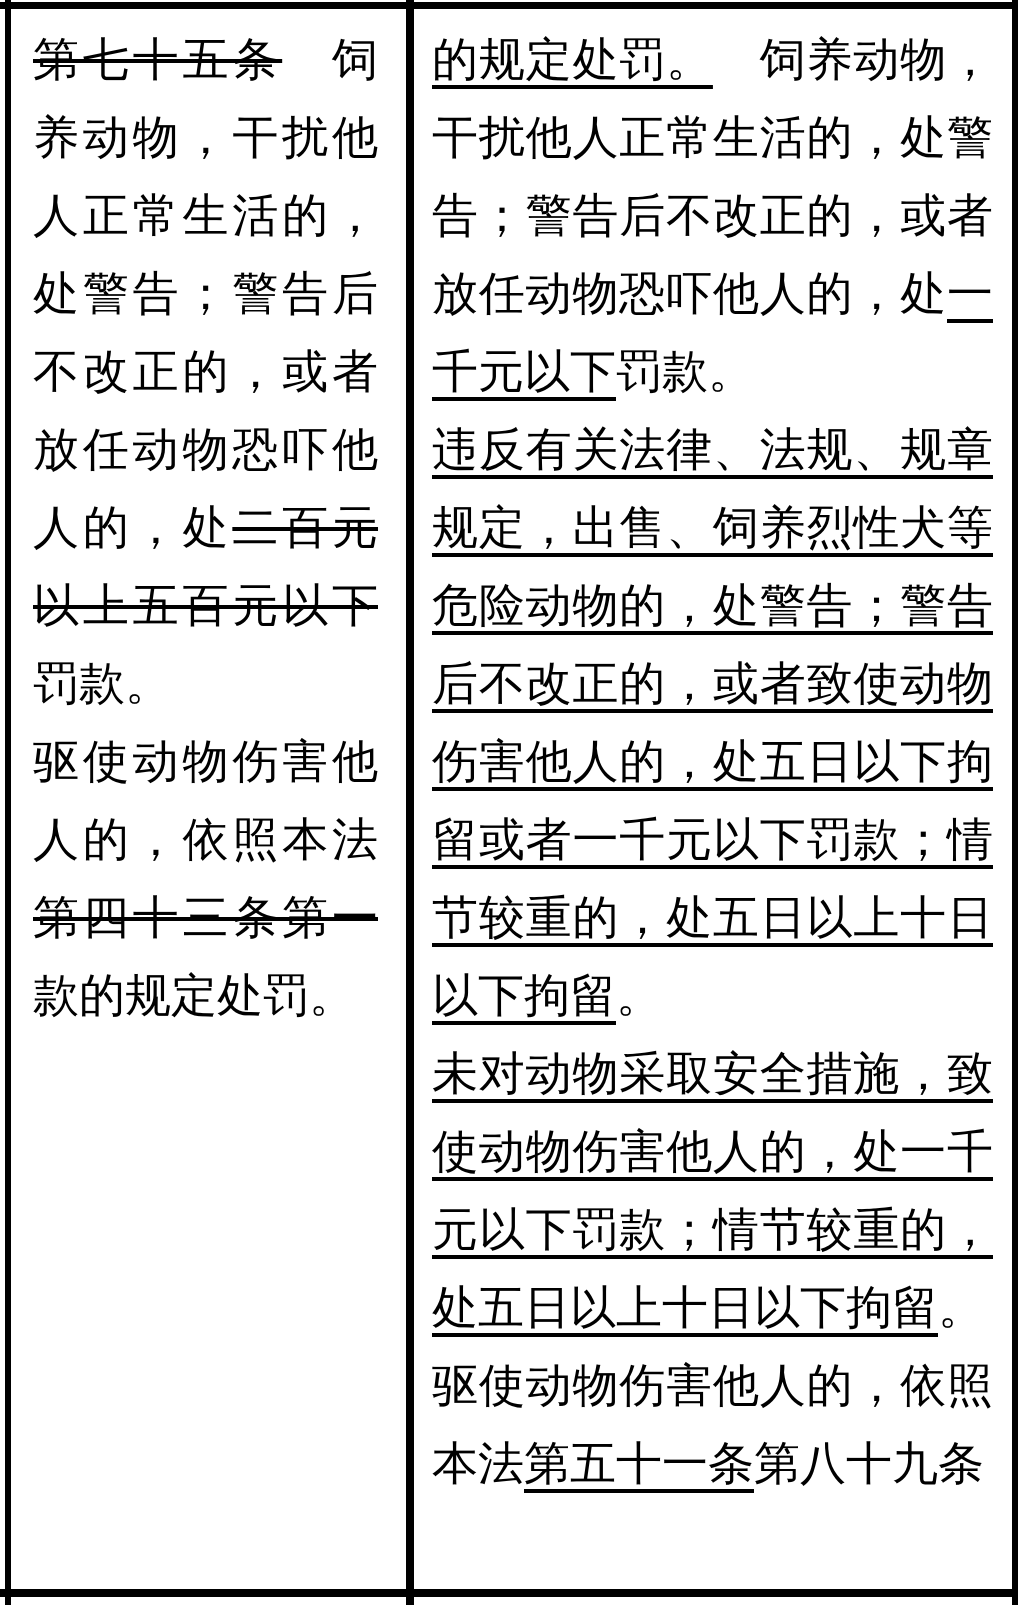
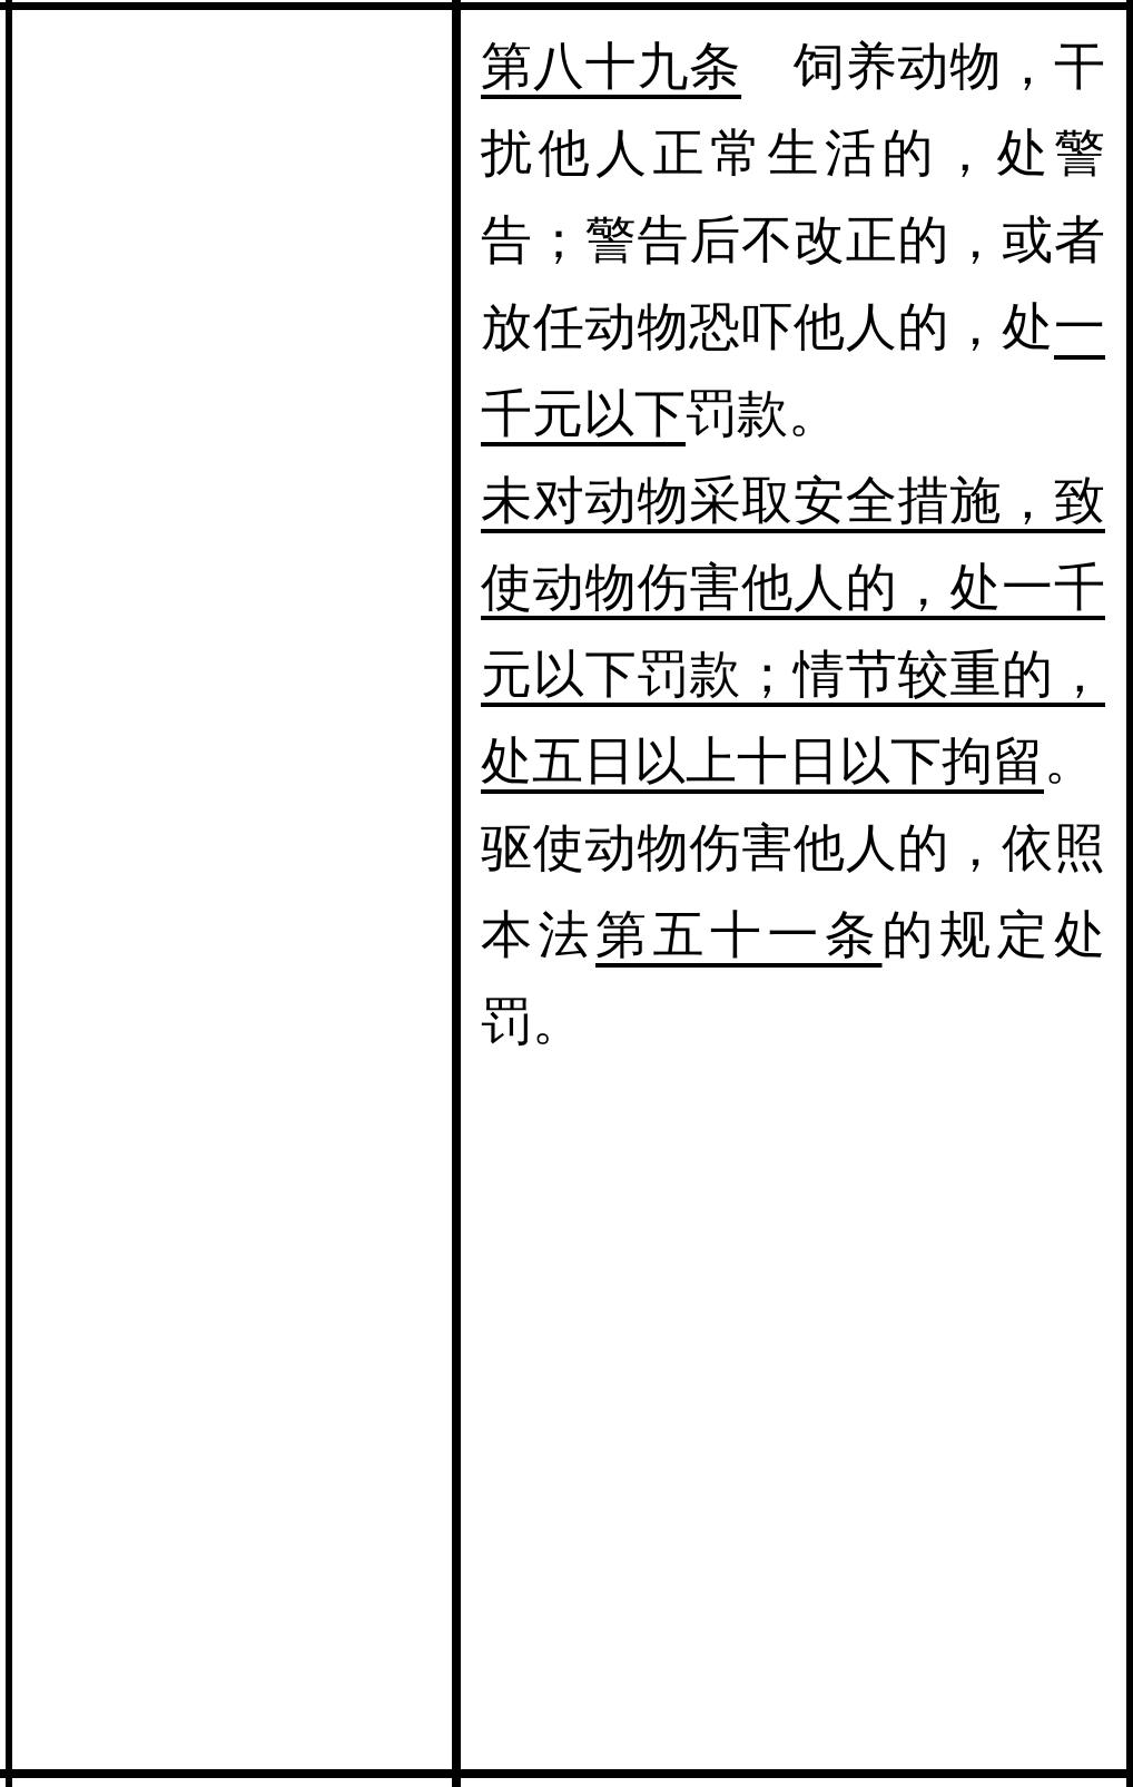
- 第七十五条 饲养动物，干扰他人正常生活的，处警告；警告后不改正的，或者放任动物恐吓他人的，处二百元以上五百元以下罚款。
- 驱使动物伤害他人的，依照本法第四十三条第一款的规定处罚。
- 的规定处罚。 饲养动物，干扰他人正常生活的，处警告；警告后不改正的，或者放任动物恐吓他人的，处一千元以下罚款。
+ 第八十九条 饲养动物，干扰他人正常生活的，处警告；警告后不改正的，或者放任动物恐吓他人的，处一千元以下罚款。
- 违反有关法律、法规、规章规定，出售、饲养烈性犬等危险动物的，处警告；警告后不改正的，或者致使动物伤害他人的，处五日以下拘留或者一千元以下罚款；情节较重的，处五日以上十日以下拘留。
  未对动物采取安全措施，致使动物伤害他人的，处一千元以下罚款；情节较重的，处五日以上十日以下拘留。
- 驱使动物伤害他人的，依照本法第五十一条第八十九条
+ 驱使动物伤害他人的，依照本法第五十一条的规定处罚。
